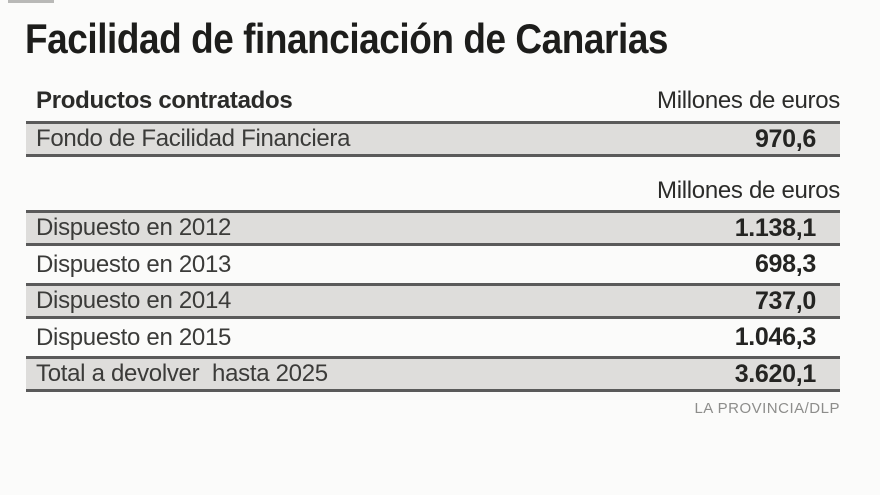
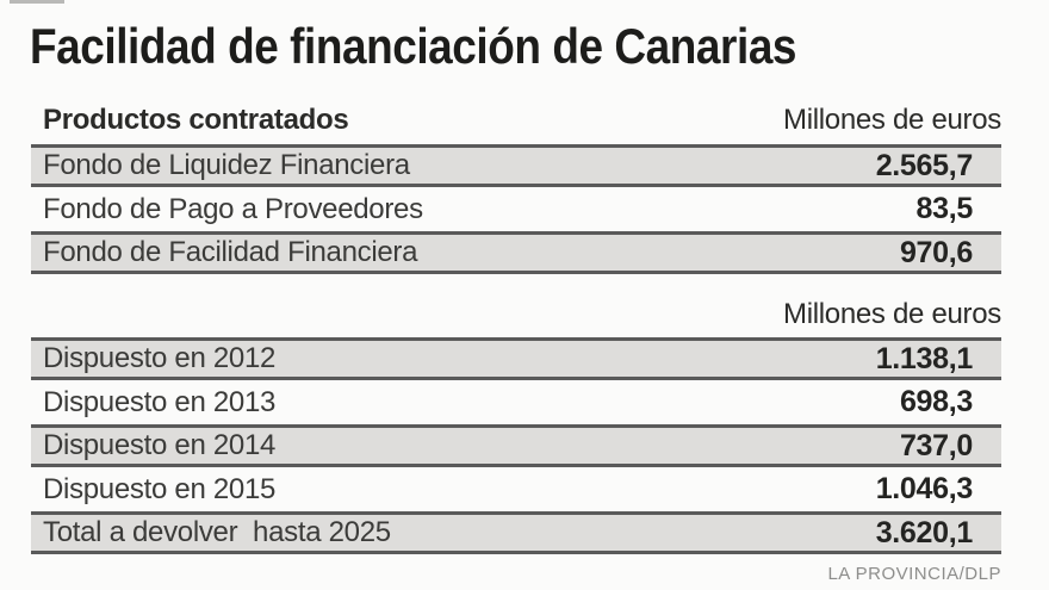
  Facilidad de financiación de Canarias
  Productos contratados
  Millones de euros
+ Fondo de Liquidez Financiera
+ 2.565,7
+ Fondo de Pago a Proveedores
+ 83,5
  Fondo de Facilidad Financiera
  970,6
  Millones de euros
  Dispuesto en 2012
  1.138,1
  Dispuesto en 2013
  698,3
  Dispuesto en 2014
  737,0
  Dispuesto en 2015
  1.046,3
  Total a devolver hasta 2025
  3.620,1
  LA PROVINCIA/DLP
